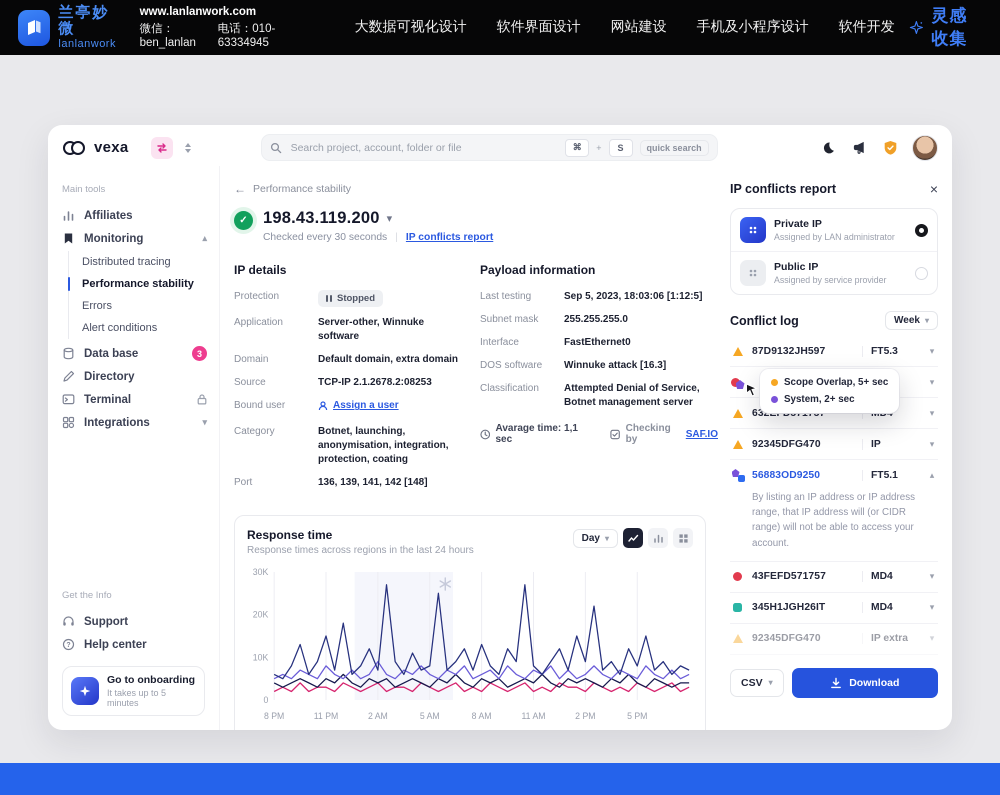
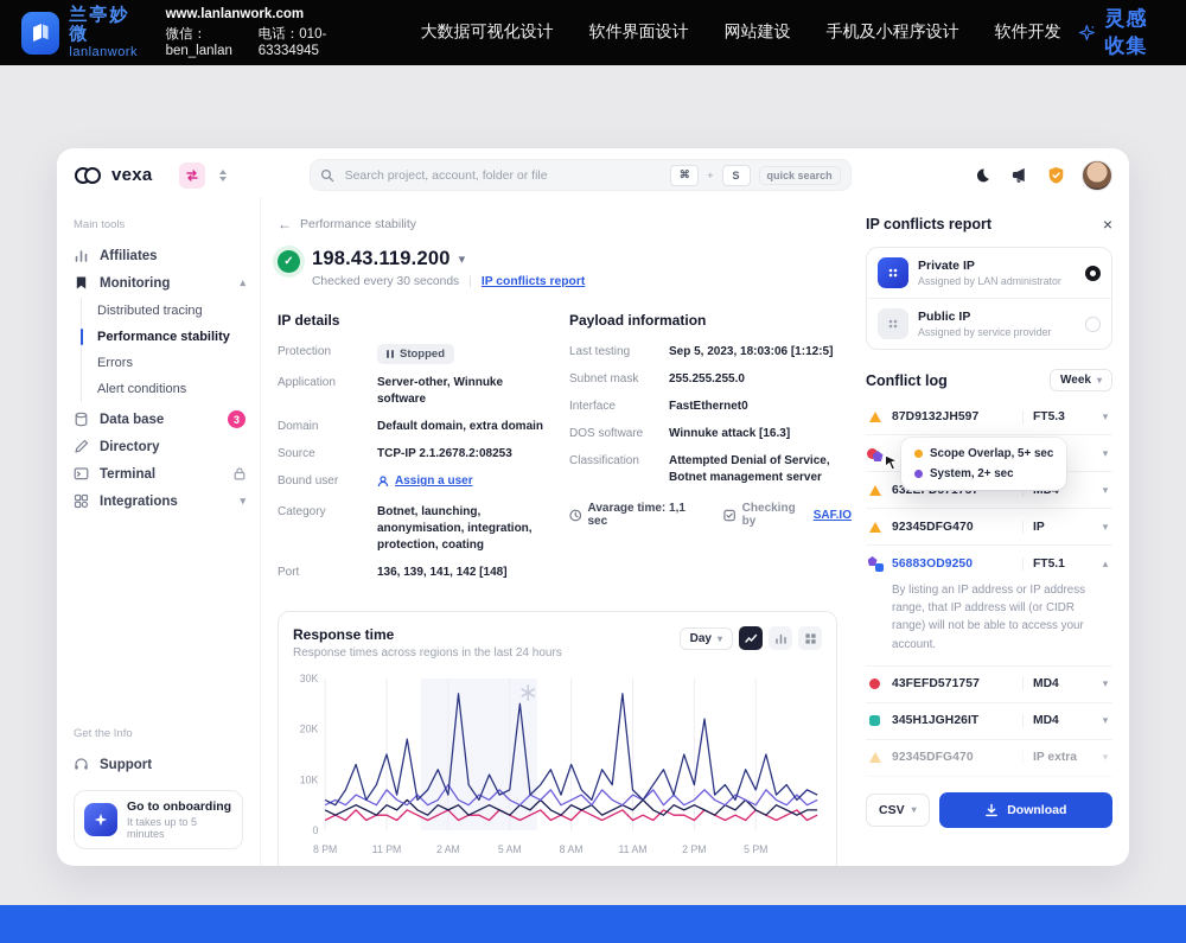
  兰亭妙微
  lanlanwork
  www.lanlanwork.com
  微信：ben_lanlan
  电话：010-63334945
  大数据可视化设计
  软件界面设计
  网站建设
  手机及小程序设计
  软件开发
  灵感收集
  vexa
  Search project, account, folder or file
  ⌘
  +
  S
  quick search
  Main tools
  Affiliates
  Monitoring
  ▴
  Distributed tracing
  Performance stability
  Errors
  Alert conditions
  Data base
  3
  Directory
  Terminal
  Integrations
  ▾
  Get the Info
  Support
- Help center
  Go to onboarding
  It takes up to 5 minutes
  ←
  Performance stability
  ✓
  198.43.119.200
  ▾
  Checked every 30 seconds
  |
  IP conflicts report
  IP details
  Protection
  Stopped
  Application
  Server-other, Winnuke software
  Domain
  Default domain, extra domain
  Source
  TCP-IP 2.1.2678.2:08253
  Bound user
  Assign a user
  Category
  Botnet, launching, anonymisation, integration, protection, coating
  Port
  136, 139, 141, 142 [148]
  Payload information
  Last testing
  Sep 5, 2023, 18:03:06 [1:12:5]
  Subnet mask
  255.255.255.0
  Interface
  FastEthernet0
  DOS software
  Winnuke attack [16.3]
  Classification
  Attempted Denial of Service, Botnet management server
  Avarage time: 1,1 sec
  Checking by
  SAF.IO
  Response time
  Response times across regions in the last 24 hours
  Day
  ▾
  8 PM
  11 PM
  2 AM
  5 AM
  8 AM
  11 AM
  2 PM
  5 PM
  0
  10K
  20K
  30K
  IP conflicts report
  ×
  Private IP
  Assigned by LAN administrator
  Public IP
  Assigned by service provider
  Conflict log
  Week
  ▾
  87D9132JH597
  FT5.3
  ▾
  ▾
  632EFD571757
  MD4
  ▾
  92345DFG470
  IP
  ▾
  56883OD9250
  FT5.1
  ▴
  By listing an IP address or IP address range, that IP address will (or CIDR range) will not be able to access your account.
  43FEFD571757
  MD4
  ▾
  345H1JGH26IT
  MD4
  ▾
  92345DFG470
  IP extra
  ▾
  Scope Overlap, 5+ sec
  System, 2+ sec
  CSV
  ▾
  Download
